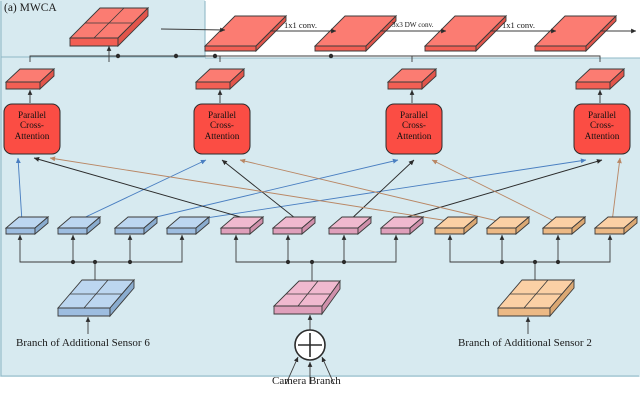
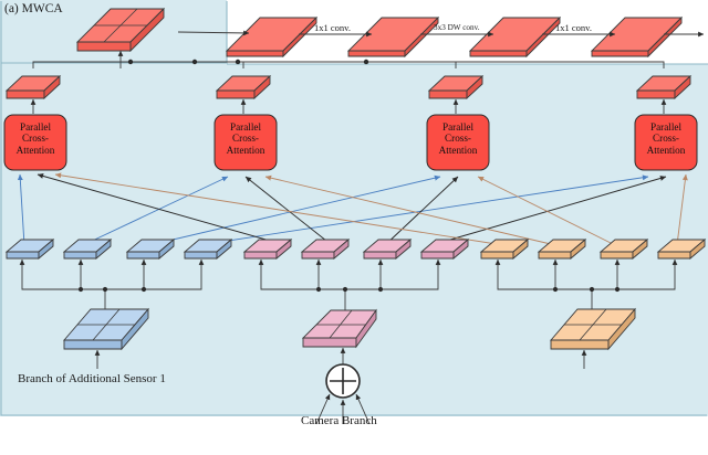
  (a) MWCA
  1x1 conv.
  3x3 DW conv.
  1x1 conv.
  Parallel
  Cross-
  Attention
  Parallel
  Cross-
  Attention
  Parallel
  Cross-
  Attention
  Parallel
  Cross-
  Attention
- Branch of Additional Sensor 6
+ Branch of Additional Sensor 1
- Branch of Additional Sensor 2
  Camera Branch
